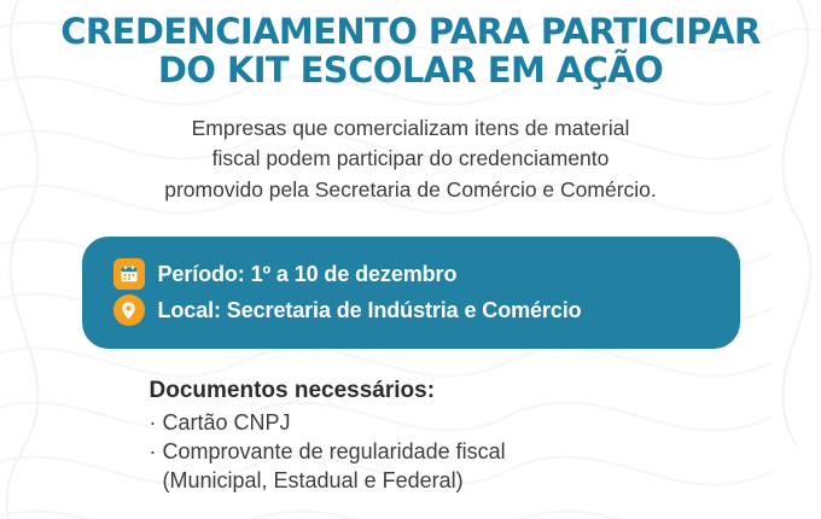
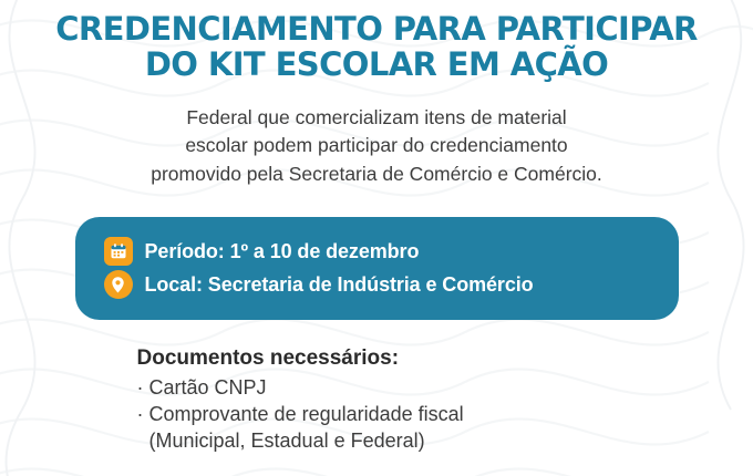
  CREDENCIAMENTO PARA PARTICIPAR
  DO KIT ESCOLAR EM AÇÃO
- Empresas que comercializam itens de material
+ Federal que comercializam itens de material
- fiscal podem participar do credenciamento
+ escolar podem participar do credenciamento
  promovido pela Secretaria de Comércio e Comércio.
  Período: 1º a 10 de dezembro
  Local: Secretaria de Indústria e Comércio
  Documentos necessários:
  · Cartão CNPJ
  · Comprovante de regularidade fiscal
  (Municipal, Estadual e Federal)
